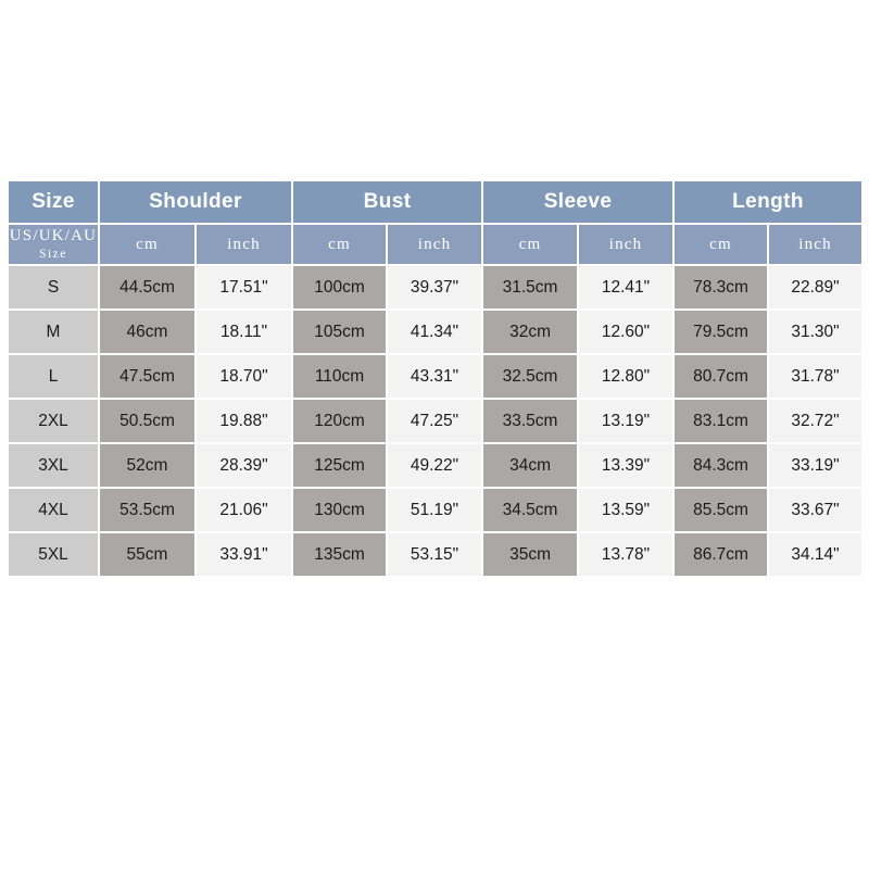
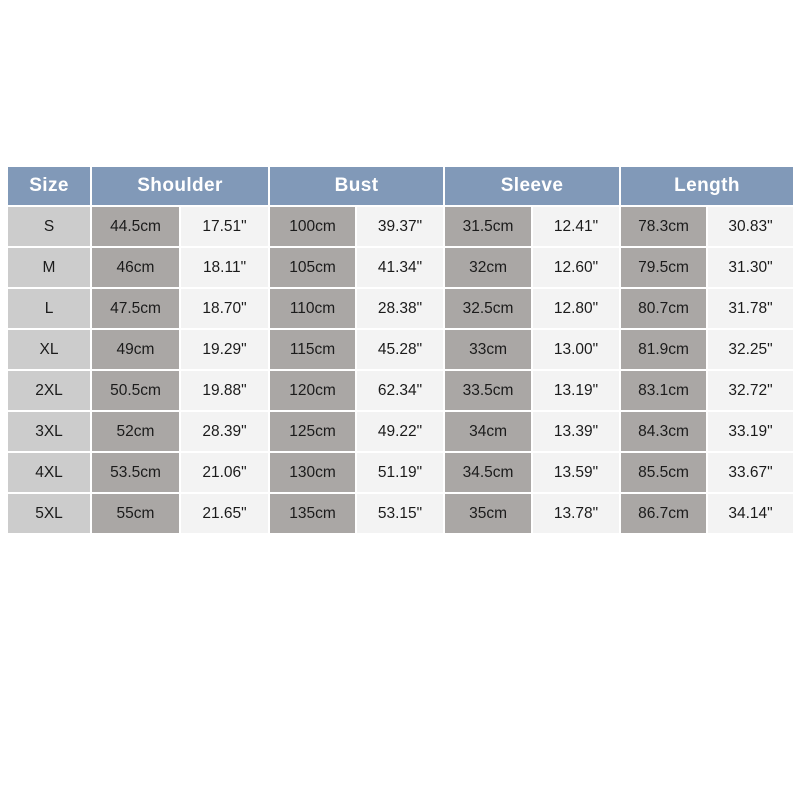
  Size	Shoulder	Bust	Sleeve	Length
- US/UK/AU Size	cm	inch	cm	inch	cm	inch	cm	inch
- S	44.5cm	17.51"	100cm	39.37"	31.5cm	12.41"	78.3cm	22.89"
+ S	44.5cm	17.51"	100cm	39.37"	31.5cm	12.41"	78.3cm	30.83"
  M	46cm	18.11"	105cm	41.34"	32cm	12.60"	79.5cm	31.30"
- L	47.5cm	18.70"	110cm	43.31"	32.5cm	12.80"	80.7cm	31.78"
+ L	47.5cm	18.70"	110cm	28.38"	32.5cm	12.80"	80.7cm	31.78"
+ XL	49cm	19.29"	115cm	45.28"	33cm	13.00"	81.9cm	32.25"
- 2XL	50.5cm	19.88"	120cm	47.25"	33.5cm	13.19"	83.1cm	32.72"
+ 2XL	50.5cm	19.88"	120cm	62.34"	33.5cm	13.19"	83.1cm	32.72"
  3XL	52cm	28.39"	125cm	49.22"	34cm	13.39"	84.3cm	33.19"
  4XL	53.5cm	21.06"	130cm	51.19"	34.5cm	13.59"	85.5cm	33.67"
- 5XL	55cm	33.91"	135cm	53.15"	35cm	13.78"	86.7cm	34.14"
+ 5XL	55cm	21.65"	135cm	53.15"	35cm	13.78"	86.7cm	34.14"
